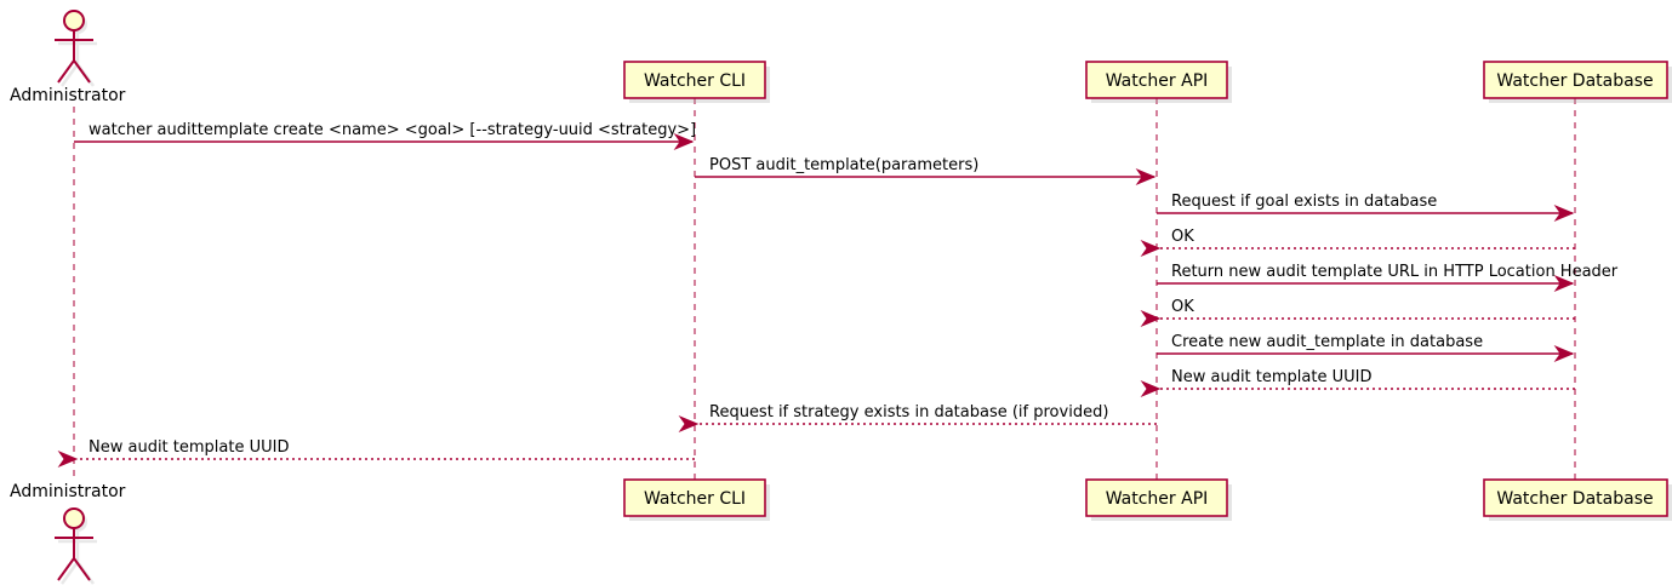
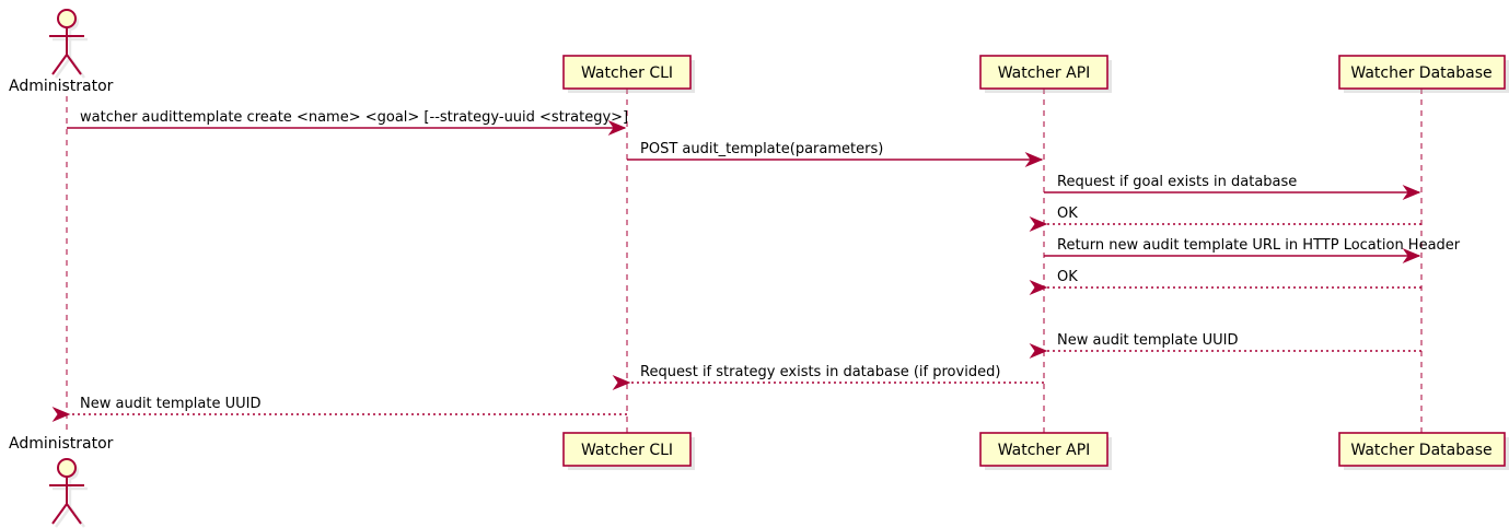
  Administrator
  Administrator
  Watcher CLI
  Watcher CLI
  Watcher API
  Watcher API
  Watcher Database
  Watcher Database
  watcher audittemplate create <name> <goal> [--strategy-uuid <strategy>]
  POST audit_template(parameters)
  Request if goal exists in database
  OK
  Return new audit template URL in HTTP Location Header
  OK
- Create new audit_template in database
  New audit template UUID
  Request if strategy exists in database (if provided)
  New audit template UUID
